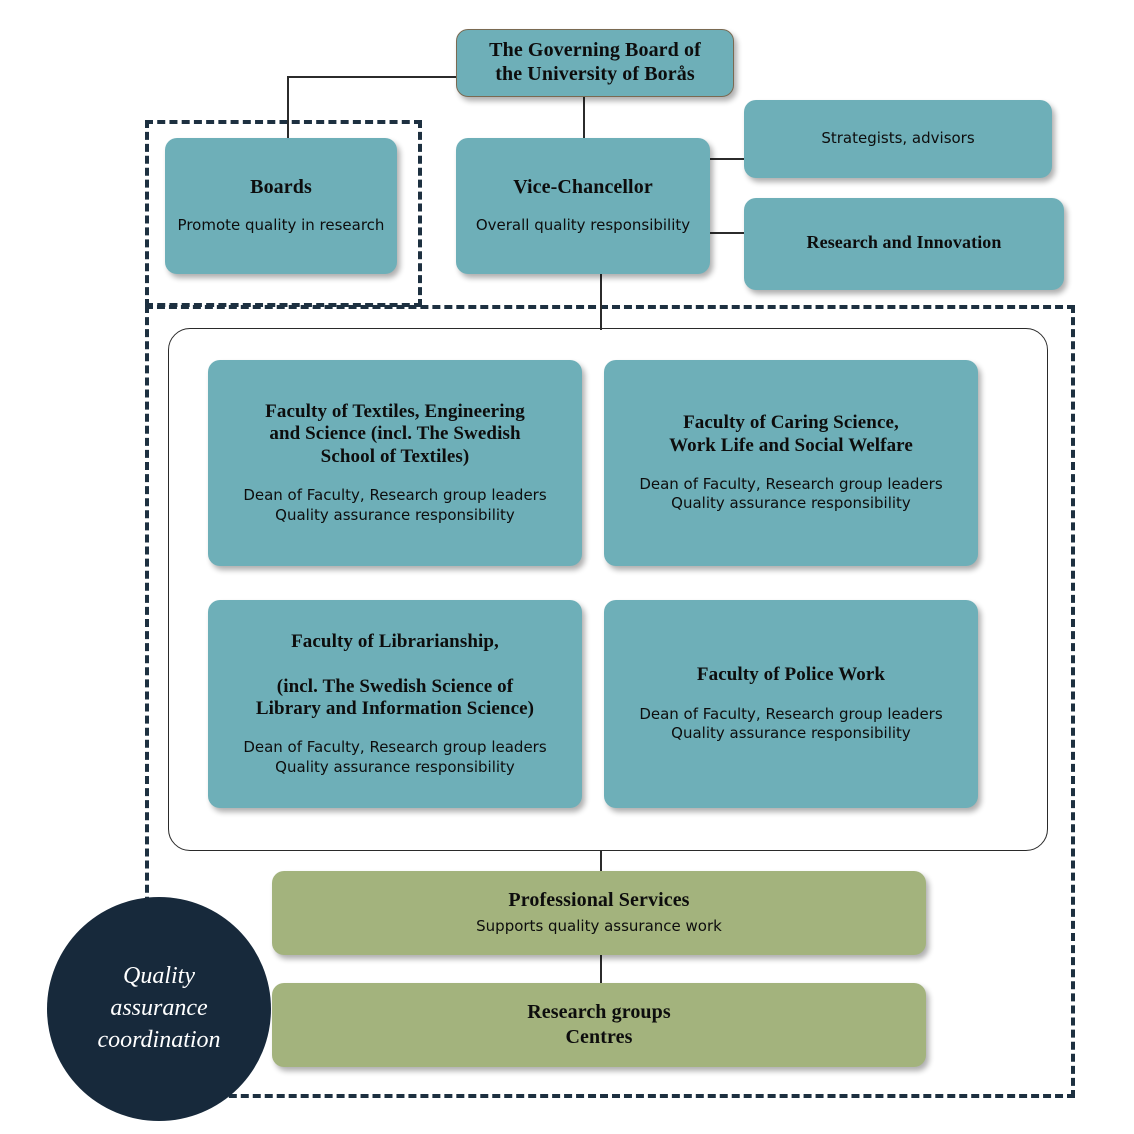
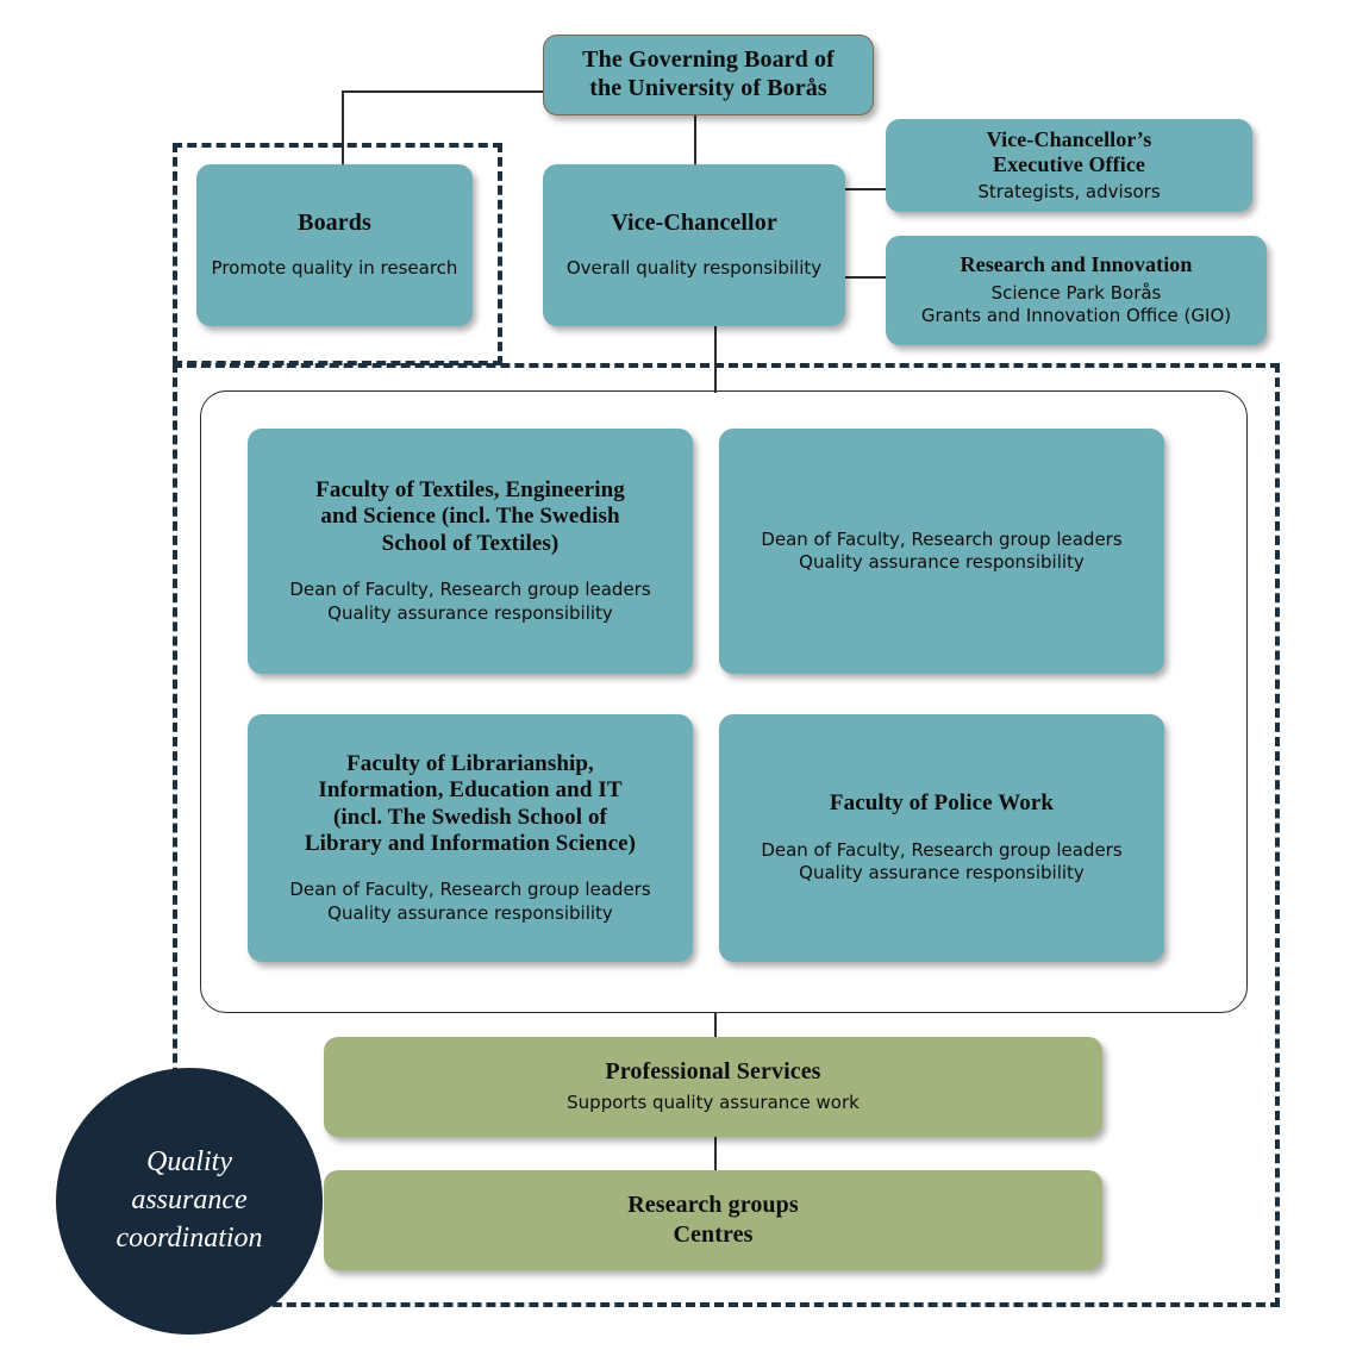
  The Governing Board of
  the University of Borås
  Boards
  Promote quality in research
  Vice-Chancellor
  Overall quality responsibility
+ Vice-Chancellor’s
+ Executive Office
  Strategists, advisors
  Research and Innovation
+ Science Park Borås
+ Grants and Innovation Office (GIO)
  Faculty of Textiles, Engineering
  and Science (incl. The Swedish
  School of Textiles)
  Dean of Faculty, Research group leaders
  Quality assurance responsibility
- Faculty of Caring Science,
- Work Life and Social Welfare
  Dean of Faculty, Research group leaders
  Quality assurance responsibility
  Faculty of Librarianship,
+ Information, Education and IT
- (incl. The Swedish Science of
+ (incl. The Swedish School of
  Library and Information Science)
  Dean of Faculty, Research group leaders
  Quality assurance responsibility
  Faculty of Police Work
  Dean of Faculty, Research group leaders
  Quality assurance responsibility
  Professional Services
  Supports quality assurance work
  Research groups
  Centres
  Quality
  assurance
  coordination
